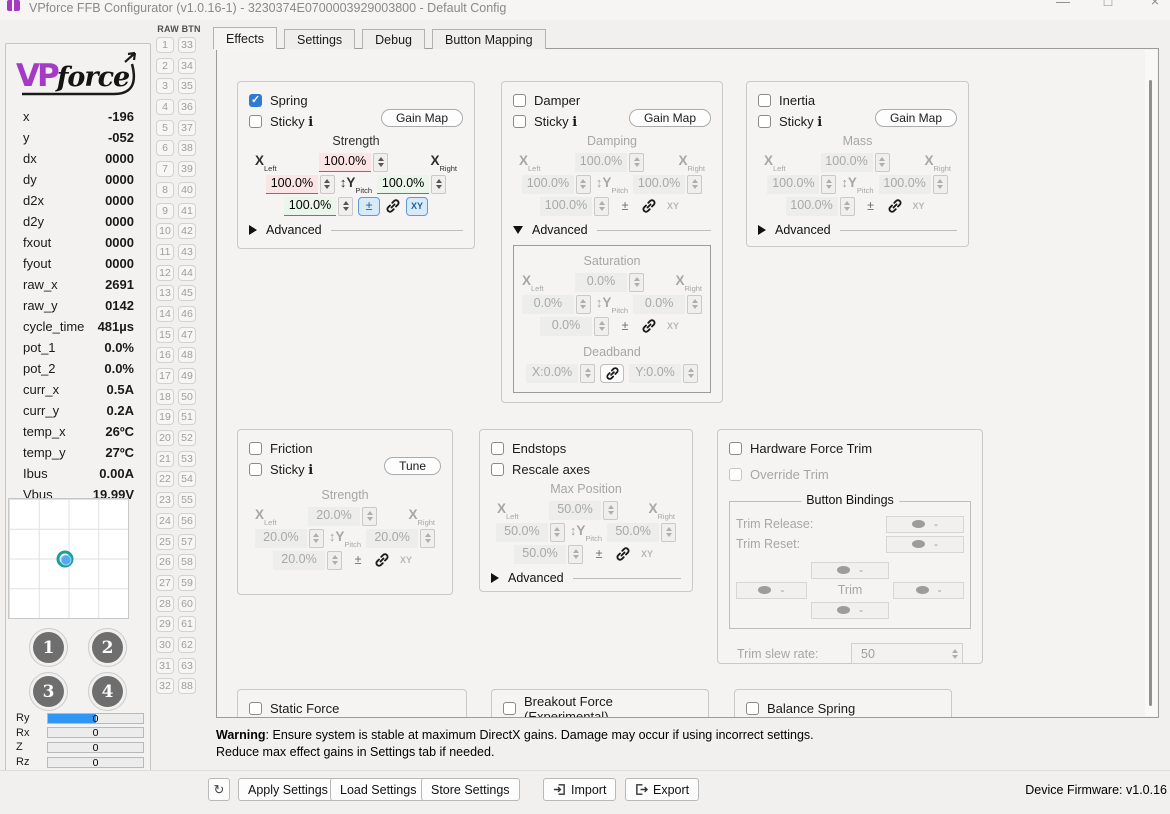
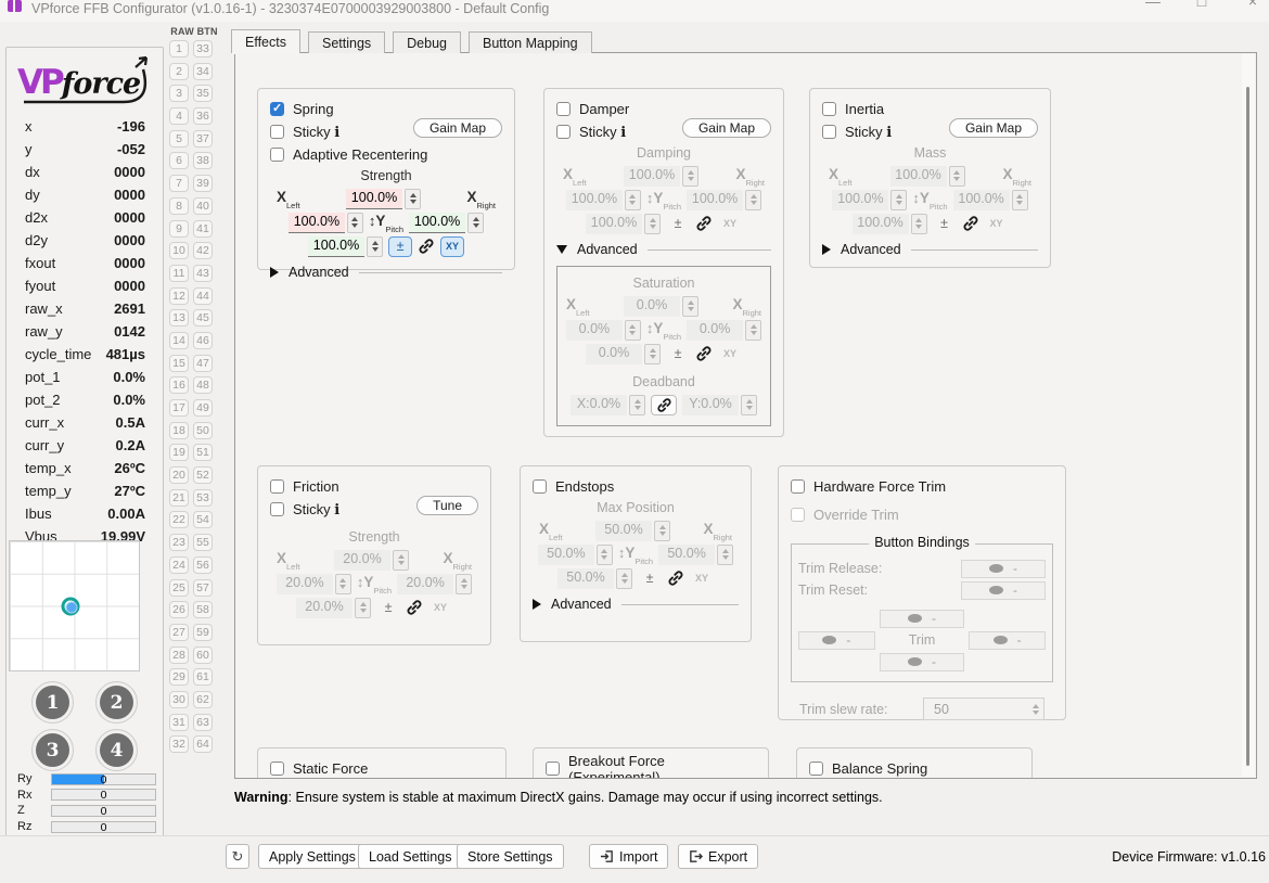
  VPforce FFB Configurator (v1.0.16-1) - 3230374E0700003929003800 - Default Config
  —
  □
  ×
  VPforce
  x
  -196
  y
  -052
  dx
  0000
  dy
  0000
  d2x
  0000
  d2y
  0000
  fxout
  0000
  fyout
  0000
  raw_x
  2691
  raw_y
  0142
  cycle_time
  481µs
  pot_1
  0.0%
  pot_2
  0.0%
  curr_x
  0.5A
  curr_y
  0.2A
  temp_x
  26ºC
  temp_y
  27ºC
  Ibus
  0.00A
  Vbus
  19.99V
  1
  2
  3
  4
  Ry
  0
  Rx
  0
  Z
  0
  Rz
  0
  RAW BTN
  1
  33
  2
  34
  3
  35
  4
  36
  5
  37
  6
  38
  7
  39
  8
  40
  9
  41
  10
  42
  11
  43
  12
  44
  13
  45
  14
  46
  15
  47
  16
  48
  17
  49
  18
  50
  19
  51
  20
  52
  21
  53
  22
  54
  23
  55
  24
  56
  25
  57
  26
  58
  27
  59
  28
  60
  29
  61
  30
  62
  31
  63
  32
- 88
+ 64
  Effects
  Settings
  Debug
  Button Mapping
  Spring
  Sticky i
  Gain Map
+ Adaptive Recentering
  Strength
  XLeft
  100.0%
  XRight
  100.0%
  ↕YPitch
  100.0%
  100.0%
  ±
  XY
  Advanced
  Damper
  Sticky i
  Gain Map
  Damping
  XLeft
  100.0%
  XRight
  100.0%
  ↕YPitch
  100.0%
  100.0%
  ±
  XY
  Advanced
  Saturation
  XLeft
  0.0%
  XRight
  0.0%
  ↕YPitch
  0.0%
  0.0%
  ±
  XY
  Deadband
  X:0.0%
  Y:0.0%
  Inertia
  Sticky i
  Gain Map
  Mass
  XLeft
  100.0%
  XRight
  100.0%
  ↕YPitch
  100.0%
  100.0%
  ±
  XY
  Advanced
  Friction
  Sticky i
  Tune
  Strength
  XLeft
  20.0%
  XRight
  20.0%
  ↕YPitch
  20.0%
  20.0%
  ±
  XY
  Endstops
- Rescale axes
  Max Position
  XLeft
  50.0%
  XRight
  50.0%
  ↕YPitch
  50.0%
  50.0%
  ±
  XY
  Advanced
  Hardware Force Trim
  Override Trim
  Button Bindings
  Trim Release:
  -
  Trim Reset:
  -
  -
  -
  Trim
  -
  -
  Trim slew rate:
  50
  Static Force
  Breakout Force (Experimental)
  Balance Spring
  Warning: Ensure system is stable at maximum DirectX gains. Damage may occur if using incorrect settings.
- Reduce max effect gains in Settings tab if needed.
  ↻
  Apply Settings
  Load Settings
  Store Settings
  Import
  Export
  Device Firmware: v1.0.16
